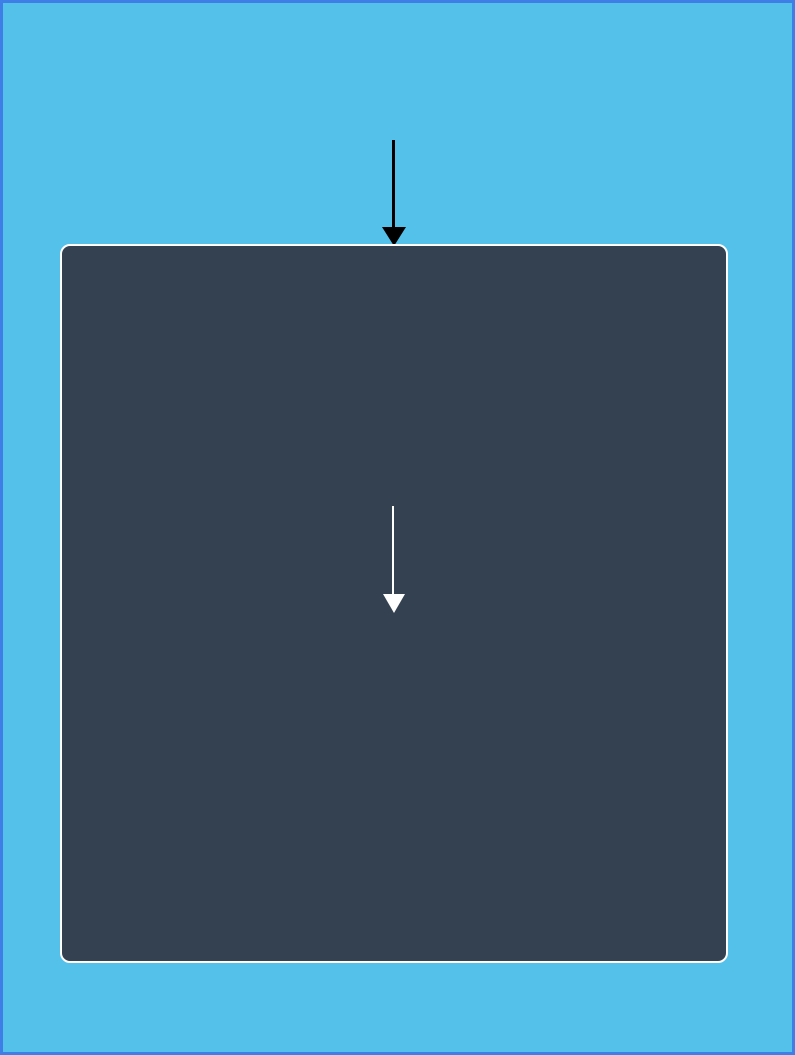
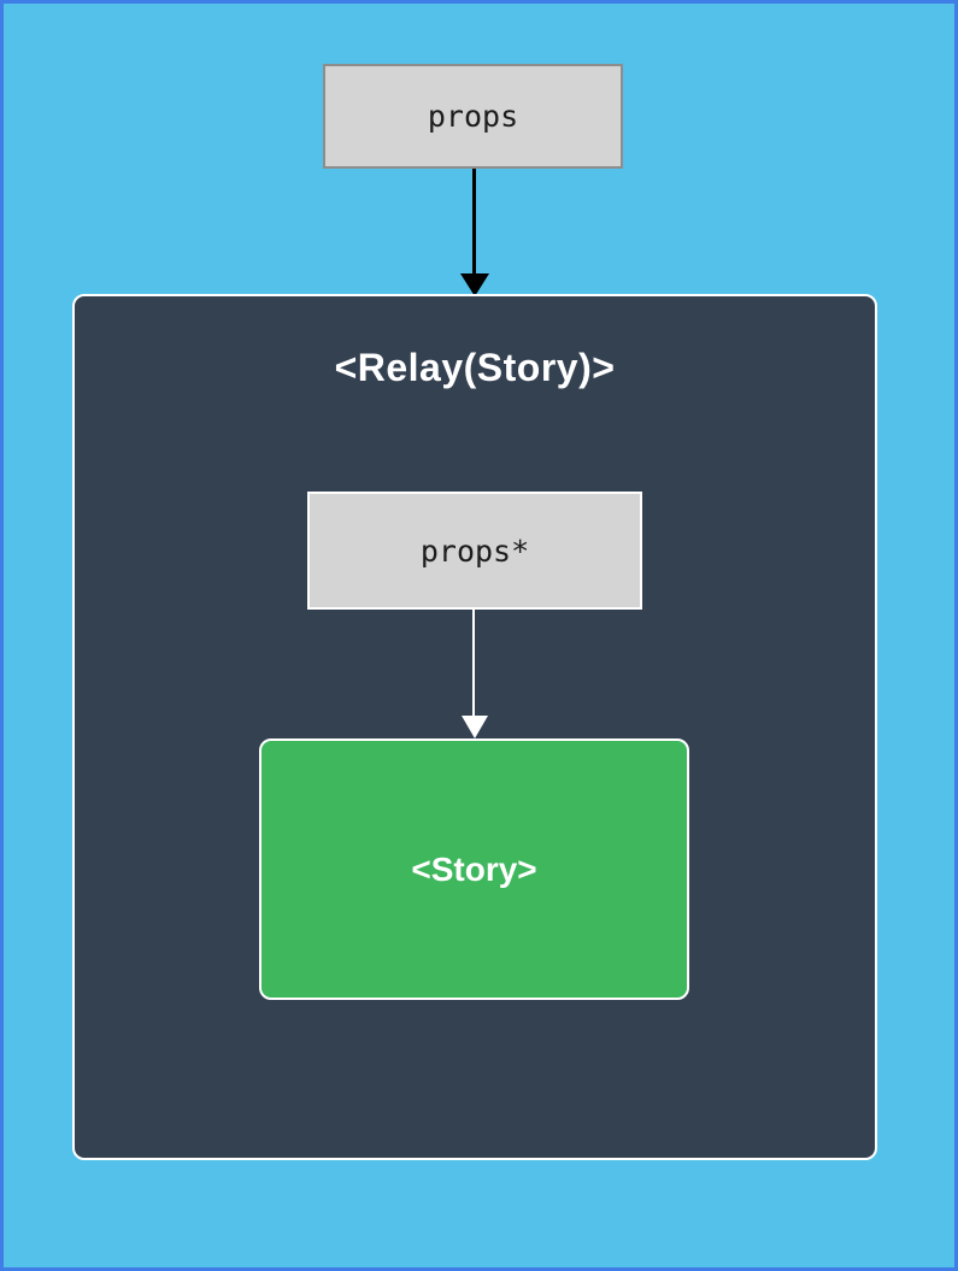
+ props
+ <Relay(Story)>
+ props*
+ <Story>
